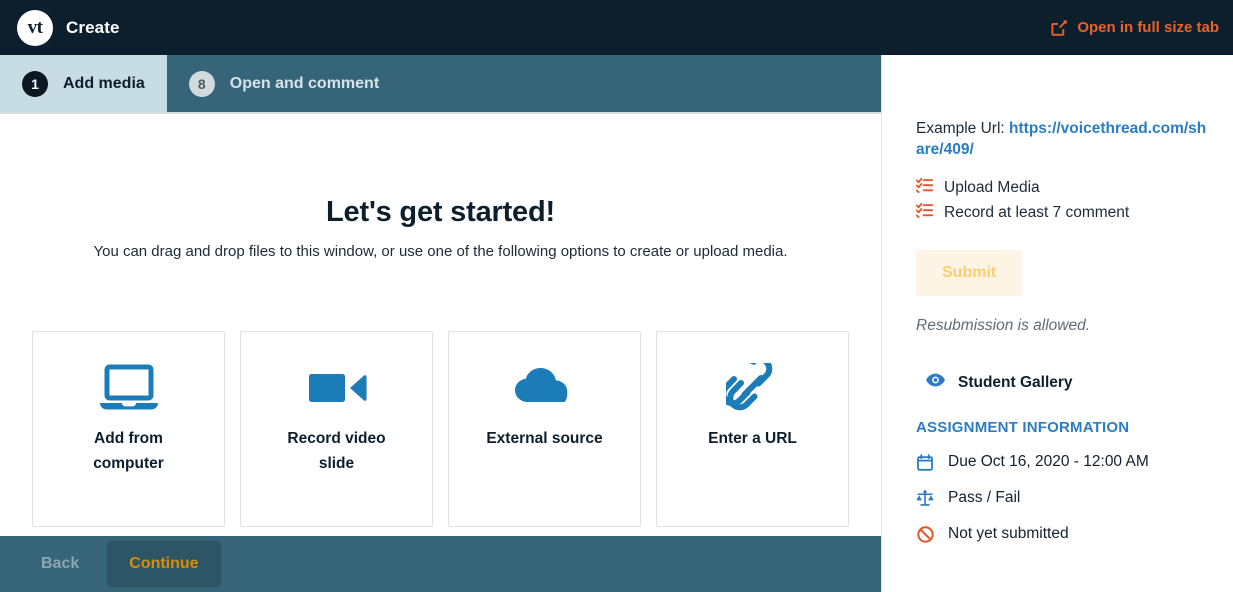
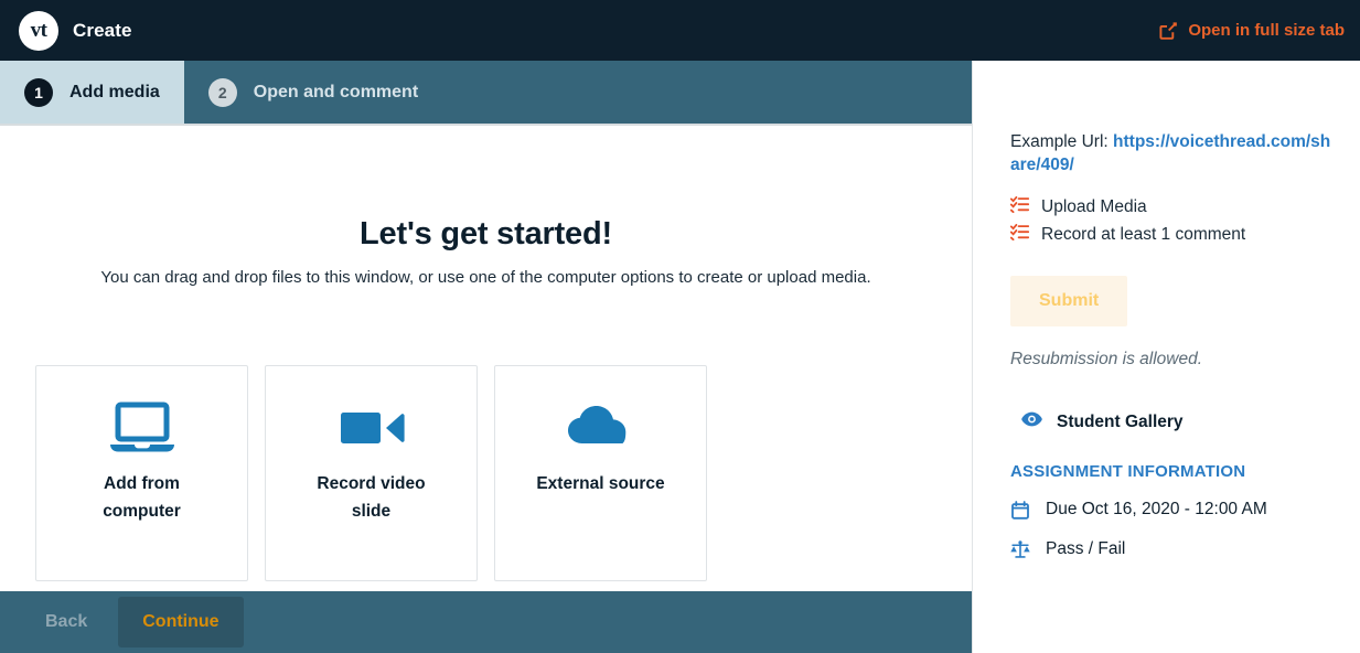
  vt
  Create
  Open in full size tab
  1
  Add media
- 8
+ 2
  Open and comment
  Let's get started!
- You can drag and drop files to this window, or use one of the following options to create or upload media.
+ You can drag and drop files to this window, or use one of the computer options to create or upload media.
  Add from computer
  Record video slide
  External source
- Enter a URL
  Back
  Continue
  Example Url: https://voicethread.com/share/409/
  Upload Media
- Record at least 7 comment
+ Record at least 1 comment
  Submit
  Resubmission is allowed.
  Student Gallery
  ASSIGNMENT INFORMATION
  Due Oct 16, 2020 - 12:00 AM
  Pass / Fail
- Not yet submitted
